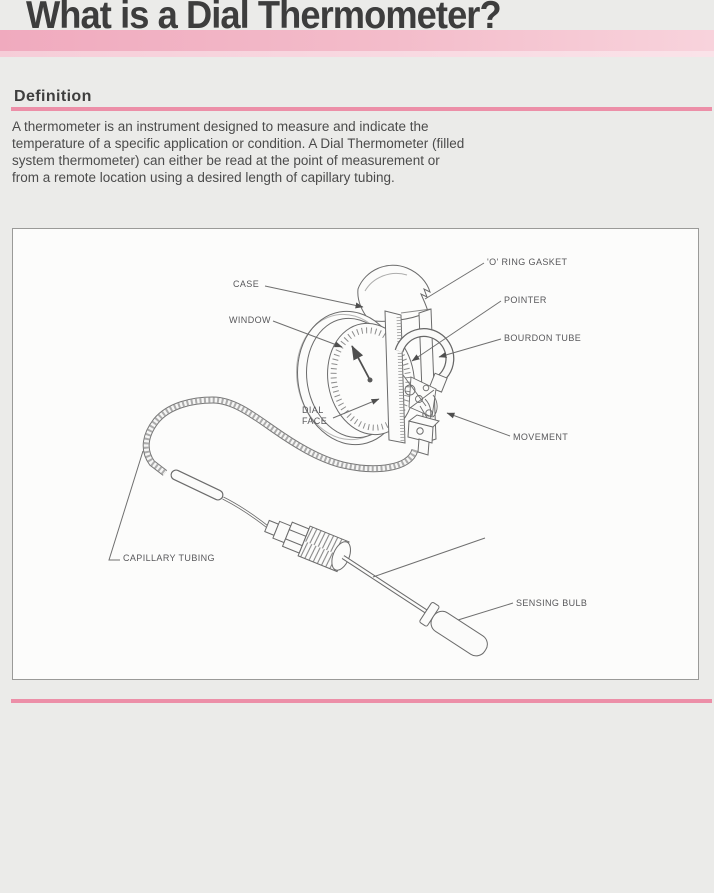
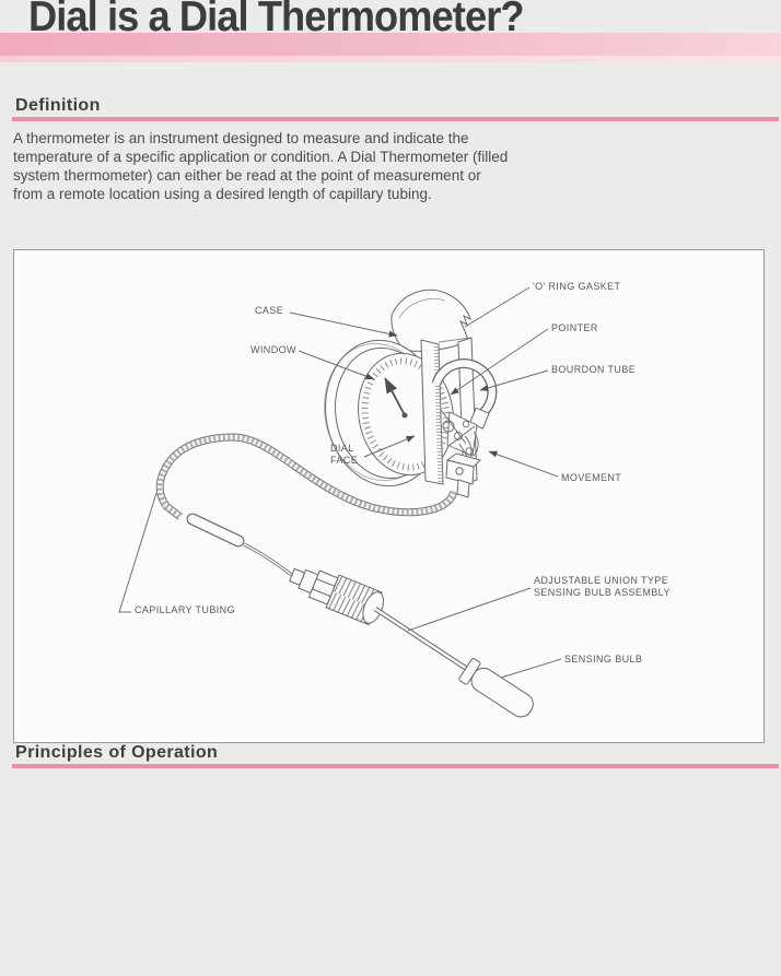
- What is a Dial Thermometer?
+ Dial is a Dial Thermometer?
  Definition
  A thermometer is an instrument designed to measure and indicate the
  temperature of a specific application or condition. A Dial Thermometer (filled
  system thermometer) can either be read at the point of measurement or
  from a remote location using a desired length of capillary tubing.
  CASE
  WINDOW
  'O' RING GASKET
  POINTER
  BOURDON TUBE
  DIAL
  FACE
  MOVEMENT
  CAPILLARY TUBING
+ ADJUSTABLE UNION TYPE
+ SENSING BULB ASSEMBLY
  SENSING BULB
+ Principles of Operation
